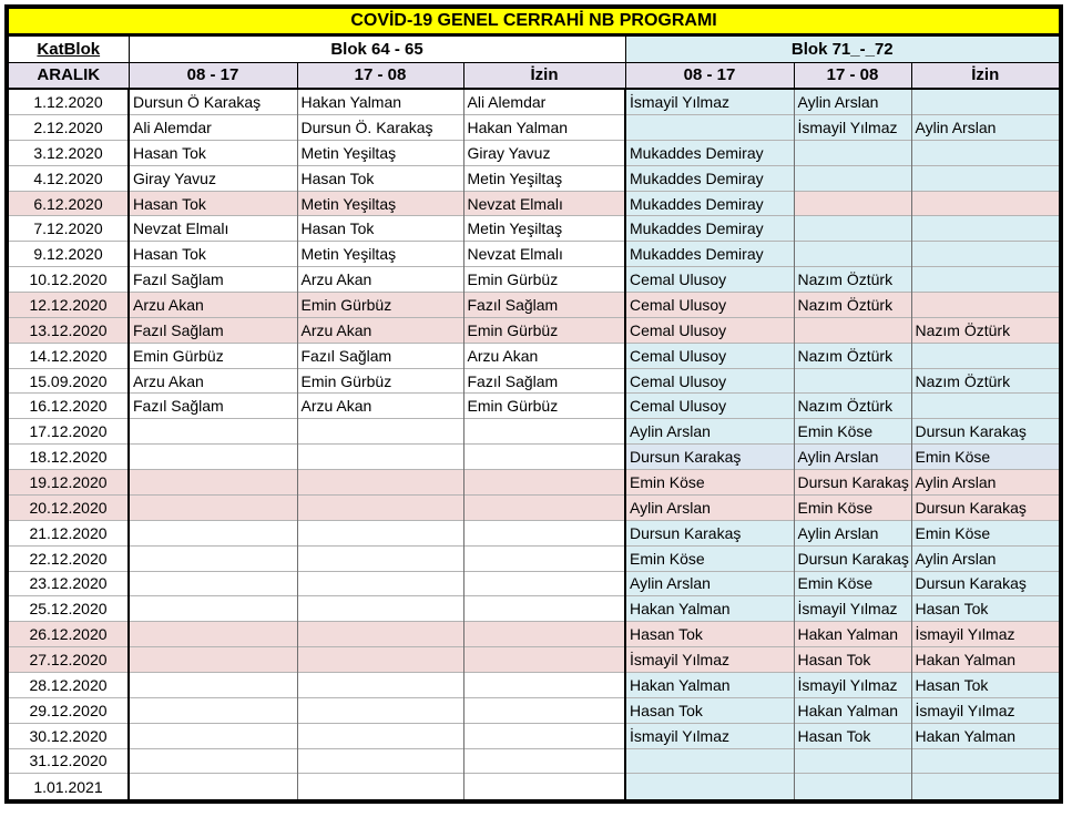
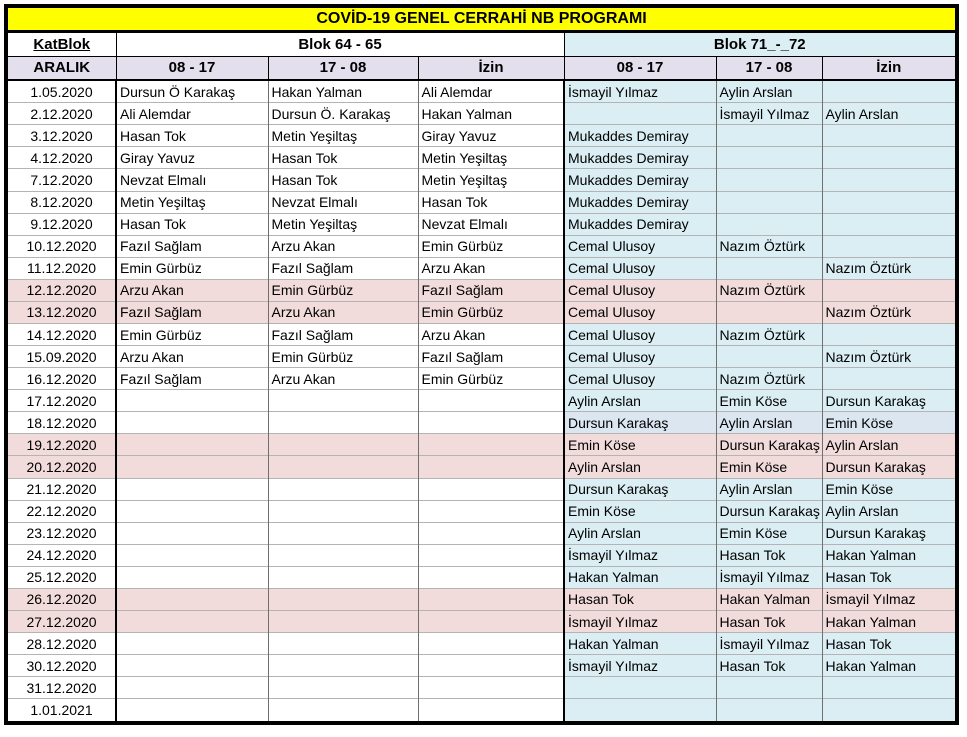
  COVİD-19 GENEL CERRAHİ NB PROGRAMI
  KatBlok	Blok 64 - 65	Blok 71_-_72
  ARALIK	08 - 17	17 - 08	İzin	08 - 17	17 - 08	İzin
- 1.12.2020	Dursun Ö Karakaş	Hakan Yalman	Ali Alemdar	İsmayil Yılmaz	Aylin Arslan
+ 1.05.2020	Dursun Ö Karakaş	Hakan Yalman	Ali Alemdar	İsmayil Yılmaz	Aylin Arslan
  2.12.2020	Ali Alemdar	Dursun Ö. Karakaş	Hakan Yalman		İsmayil Yılmaz	Aylin Arslan
  3.12.2020	Hasan Tok	Metin Yeşiltaş	Giray Yavuz	Mukaddes Demiray
  4.12.2020	Giray Yavuz	Hasan Tok	Metin Yeşiltaş	Mukaddes Demiray
- 6.12.2020	Hasan Tok	Metin Yeşiltaş	Nevzat Elmalı	Mukaddes Demiray
  7.12.2020	Nevzat Elmalı	Hasan Tok	Metin Yeşiltaş	Mukaddes Demiray
+ 8.12.2020	Metin Yeşiltaş	Nevzat Elmalı	Hasan Tok	Mukaddes Demiray
  9.12.2020	Hasan Tok	Metin Yeşiltaş	Nevzat Elmalı	Mukaddes Demiray
  10.12.2020	Fazıl Sağlam	Arzu Akan	Emin Gürbüz	Cemal Ulusoy	Nazım Öztürk
+ 11.12.2020	Emin Gürbüz	Fazıl Sağlam	Arzu Akan	Cemal Ulusoy		Nazım Öztürk
  12.12.2020	Arzu Akan	Emin Gürbüz	Fazıl Sağlam	Cemal Ulusoy	Nazım Öztürk
  13.12.2020	Fazıl Sağlam	Arzu Akan	Emin Gürbüz	Cemal Ulusoy		Nazım Öztürk
  14.12.2020	Emin Gürbüz	Fazıl Sağlam	Arzu Akan	Cemal Ulusoy	Nazım Öztürk
  15.09.2020	Arzu Akan	Emin Gürbüz	Fazıl Sağlam	Cemal Ulusoy		Nazım Öztürk
  16.12.2020	Fazıl Sağlam	Arzu Akan	Emin Gürbüz	Cemal Ulusoy	Nazım Öztürk
  17.12.2020				Aylin Arslan	Emin Köse	Dursun Karakaş
  18.12.2020				Dursun Karakaş	Aylin Arslan	Emin Köse
  19.12.2020				Emin Köse	Dursun Karakaş	Aylin Arslan
  20.12.2020				Aylin Arslan	Emin Köse	Dursun Karakaş
  21.12.2020				Dursun Karakaş	Aylin Arslan	Emin Köse
  22.12.2020				Emin Köse	Dursun Karakaş	Aylin Arslan
  23.12.2020				Aylin Arslan	Emin Köse	Dursun Karakaş
+ 24.12.2020				İsmayil Yılmaz	Hasan Tok	Hakan Yalman
  25.12.2020				Hakan Yalman	İsmayil Yılmaz	Hasan Tok
  26.12.2020				Hasan Tok	Hakan Yalman	İsmayil Yılmaz
  27.12.2020				İsmayil Yılmaz	Hasan Tok	Hakan Yalman
  28.12.2020				Hakan Yalman	İsmayil Yılmaz	Hasan Tok
- 29.12.2020				Hasan Tok	Hakan Yalman	İsmayil Yılmaz
  30.12.2020				İsmayil Yılmaz	Hasan Tok	Hakan Yalman
  31.12.2020
  1.01.2021
